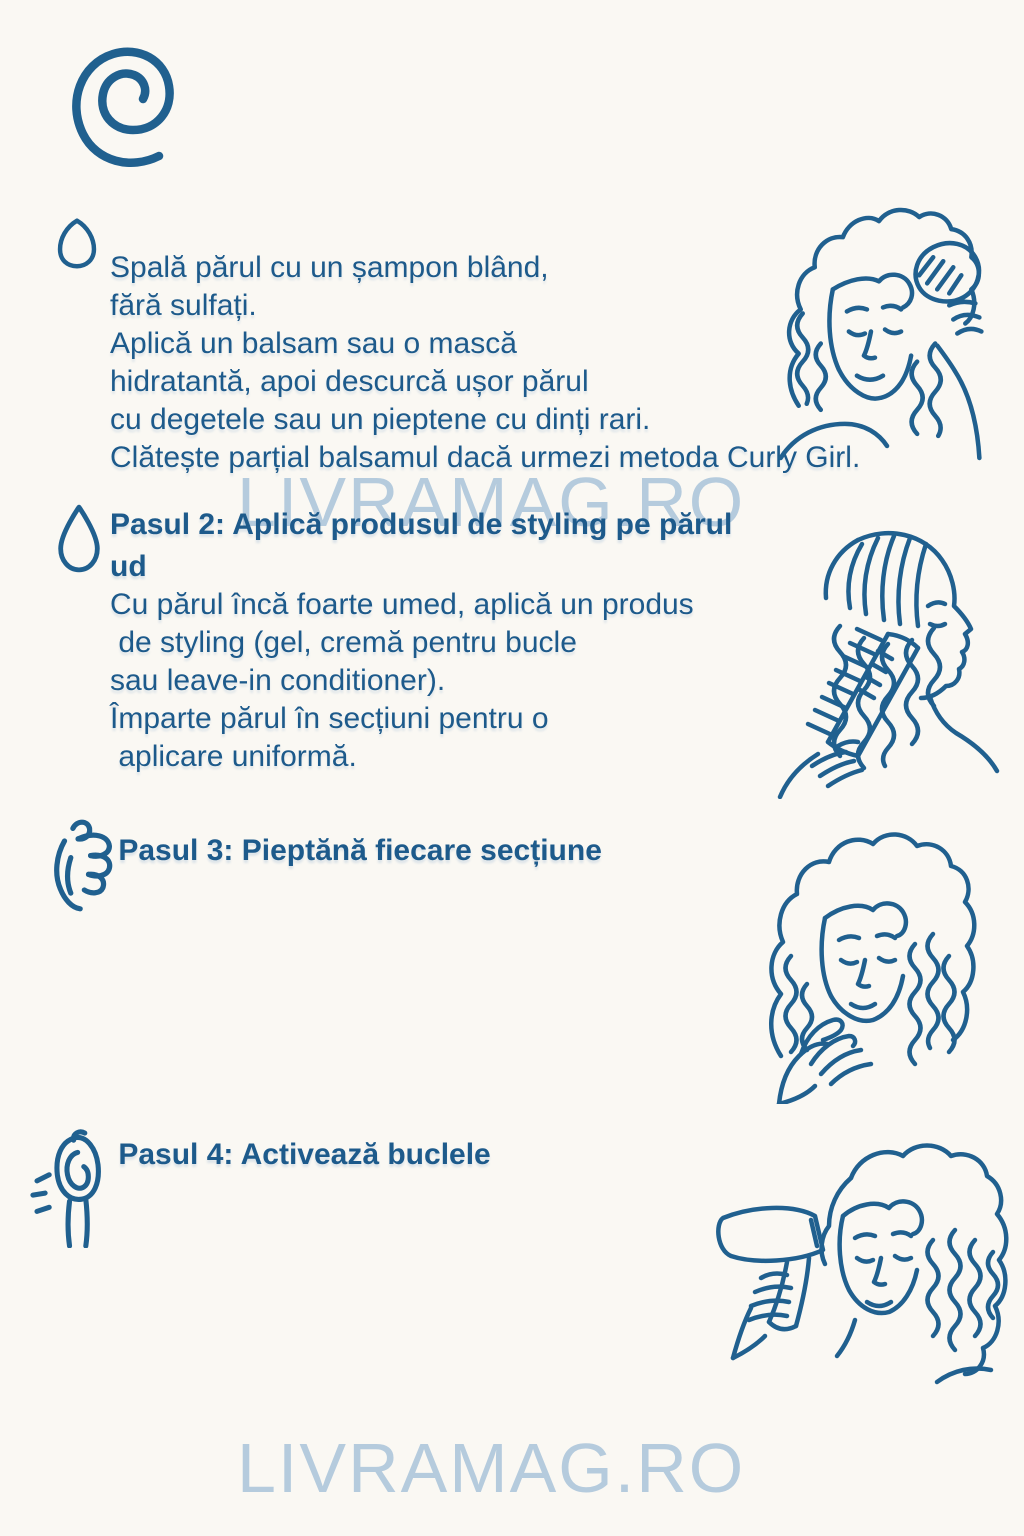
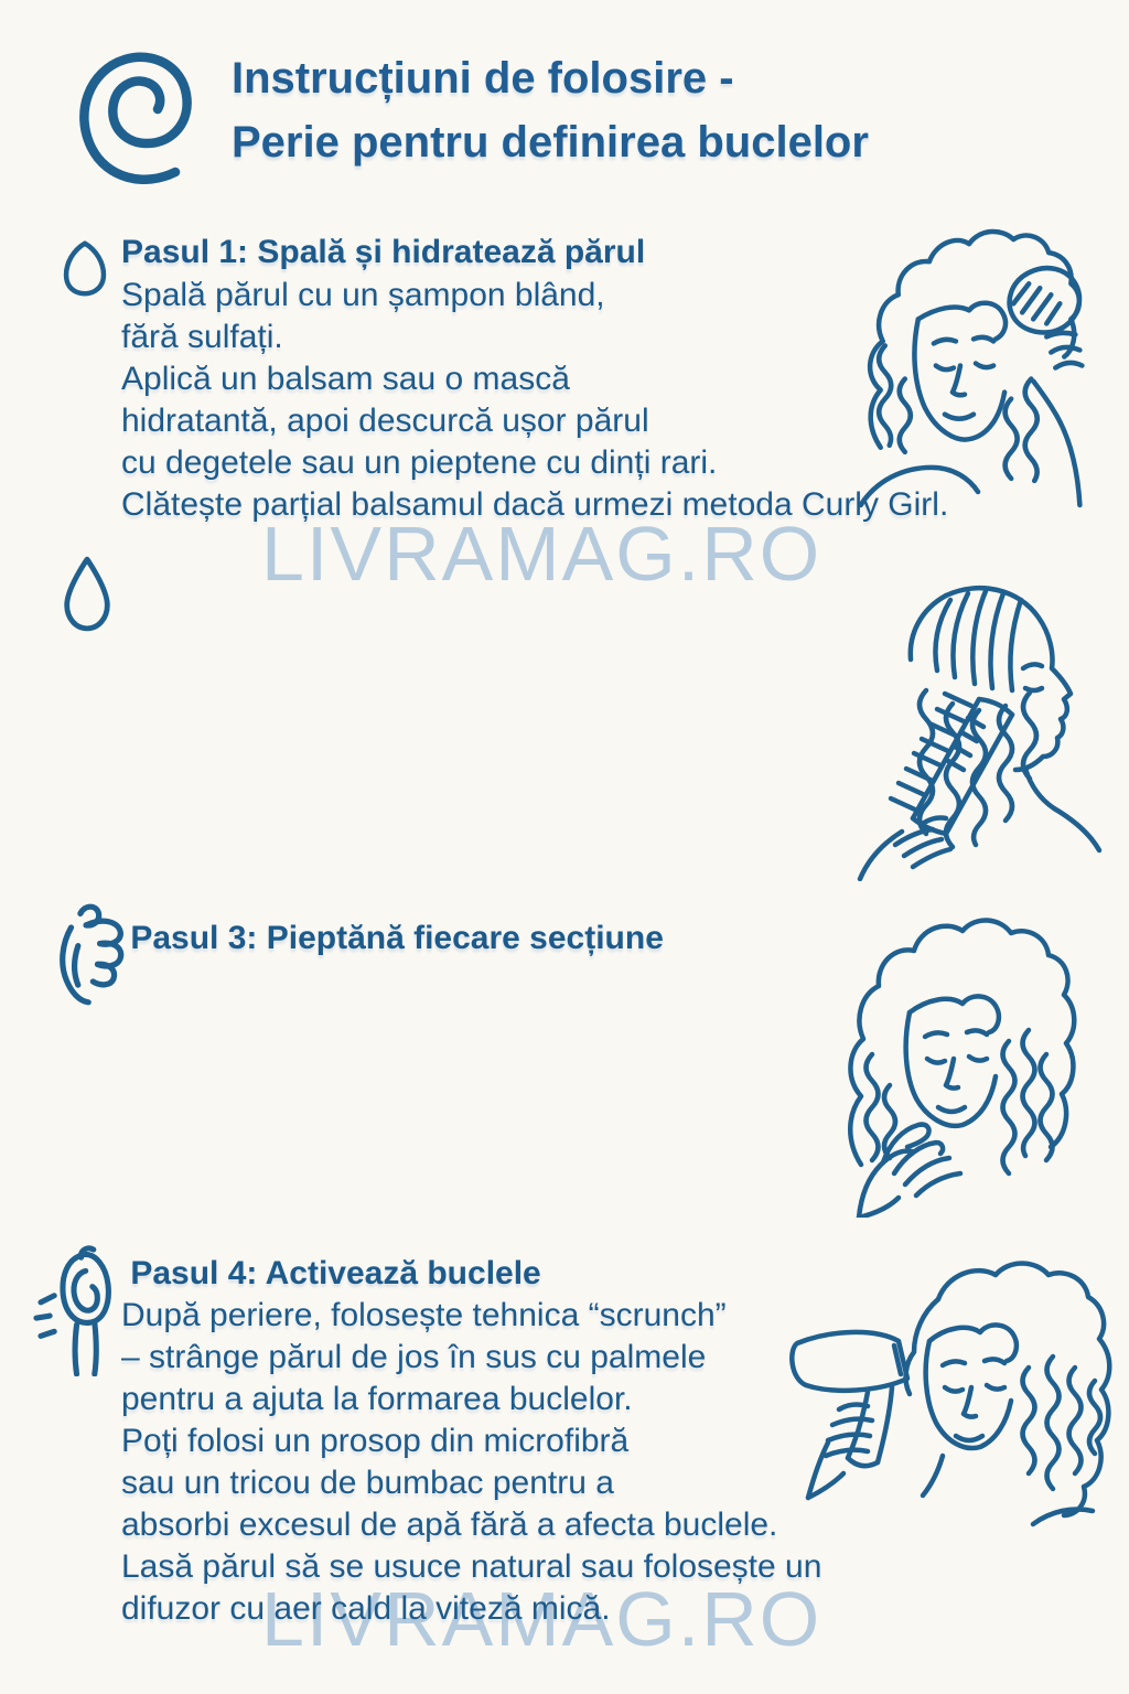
  LIVRAMAG.RO
  LIVRAMAG.RO
+ Instrucțiuni de folosire -
+ Perie pentru definirea buclelor
+ Pasul 1: Spală și hidratează părul
  Spală părul cu un șampon blând,
  fără sulfați.
  Aplică un balsam sau o mască
  hidratantă, apoi descurcă ușor părul
  cu degetele sau un pieptene cu dinți rari.
  Clătește parțial balsamul dacă urmezi metoda Cury Girl.
- Pasul 2: Aplică produsul de styling pe părul
- ud
- Cu părul încă foarte umed, aplică un produs
- de styling (gel, cremă pentru bucle
- sau leave-in conditioner).
- Împarte părul în secțiuni pentru o
- aplicare uniformă.
  Pasul 3: Pieptănă fiecare secțiune
  Pasul 4: Activează buclele
+ După periere, folosește tehnica “scrunch”
+ – strânge părul de jos în sus cu palmele
+ pentru a ajuta la formarea buclelor.
+ Poți folosi un prosop din microfibră
+ sau un tricou de bumbac pentru a
+ absorbi excesul de apă fără a afecta buclele.
+ Lasă părul să se usuce natural sau folosește un
+ difuzor cu aer cald la viteză mică.
